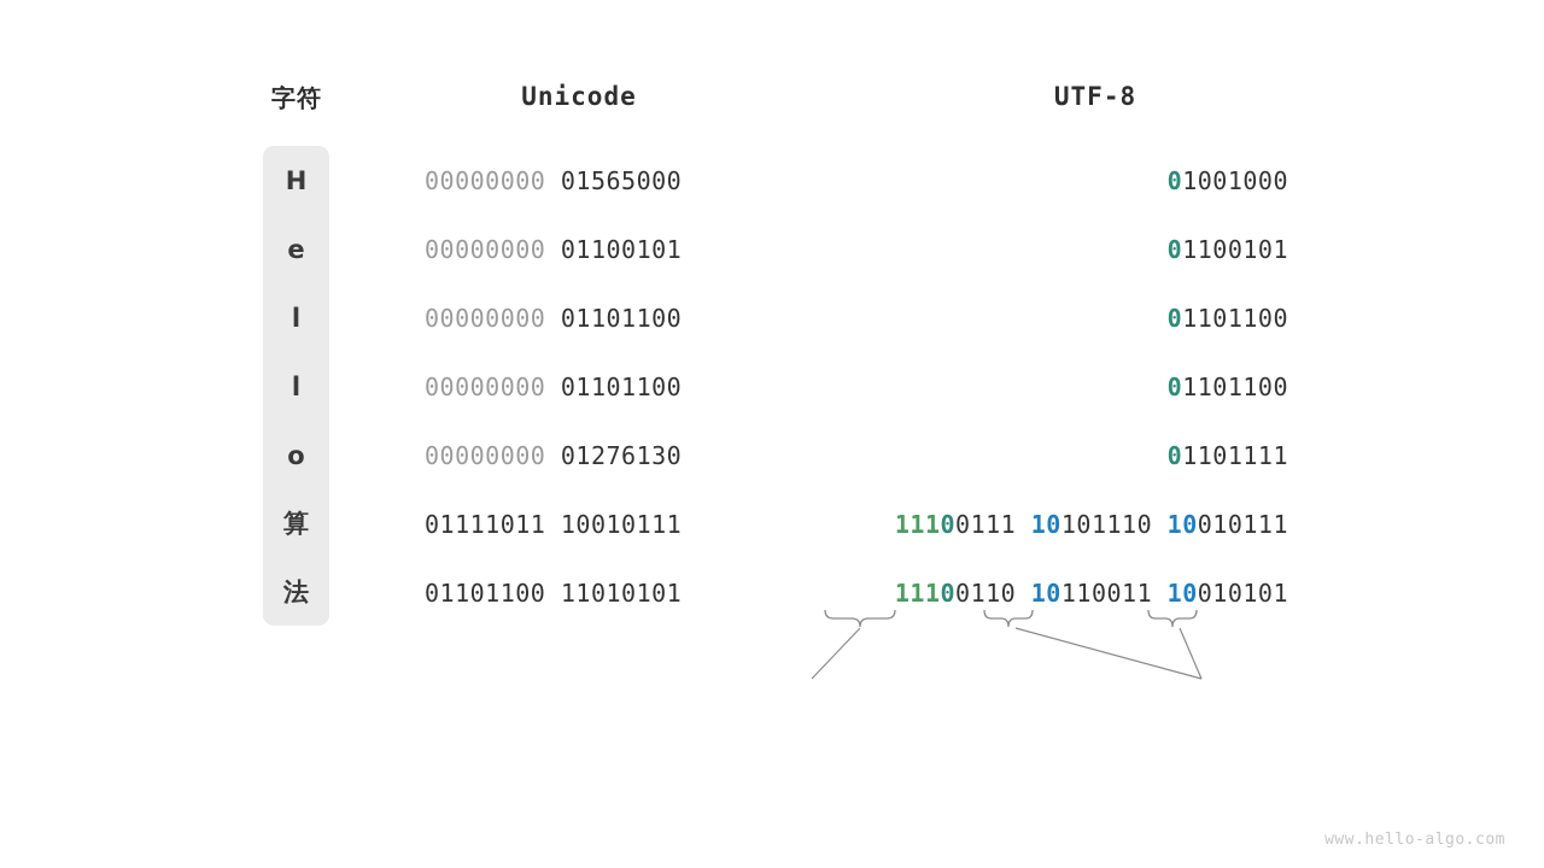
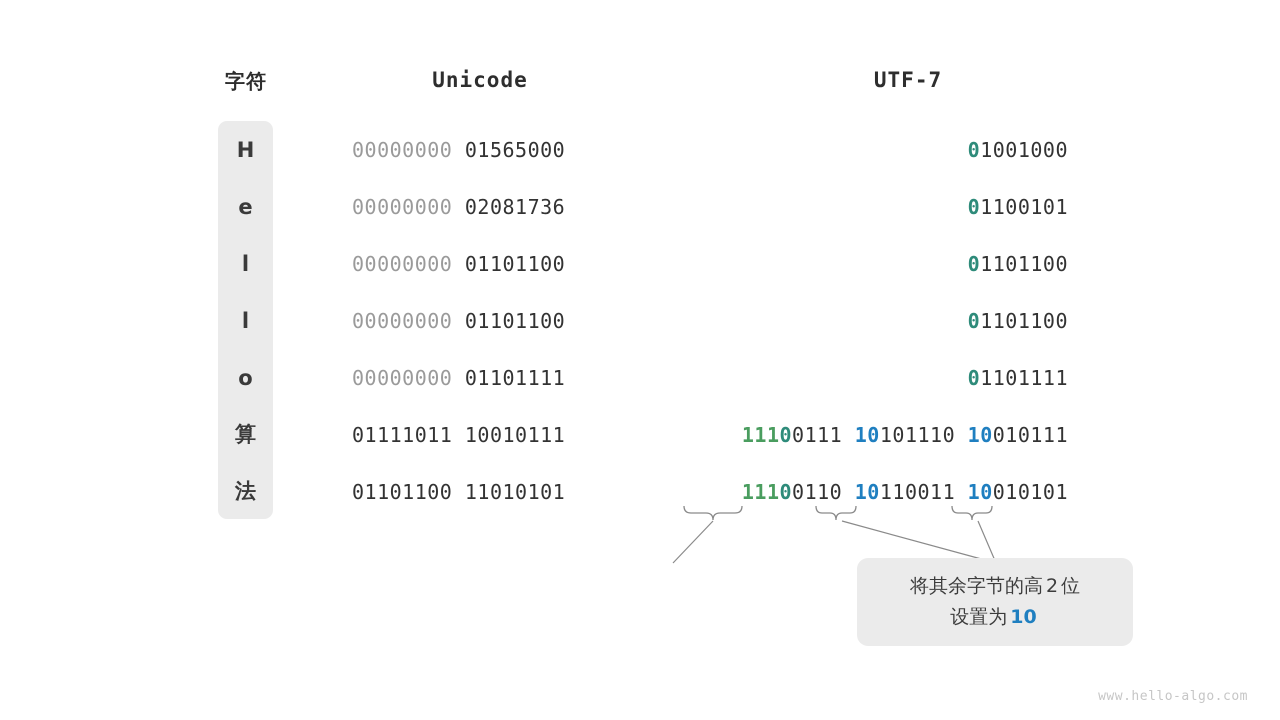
  字符
  Unicode
- UTF-8
+ UTF-7
  H
  e
  l
  l
  o
  算
  法
  00000000
  01565000
  0
  1001000
  00000000
- 01100101
+ 02081736
  0
  1100101
  00000000
  01101100
  0
  1101100
  00000000
  01101100
  0
  1101100
  00000000
- 01276130
+ 01101111
  0
  1101111
  01111011
  10010111
  111
  0
  0111
  10
  101110
  10
  010111
  01101100
  11010101
  111
  0
  0110
  10
  110011
  10
  010101
+ 将其余字节的高 2 位
+ 设置为 10
  www.hello-algo.com
